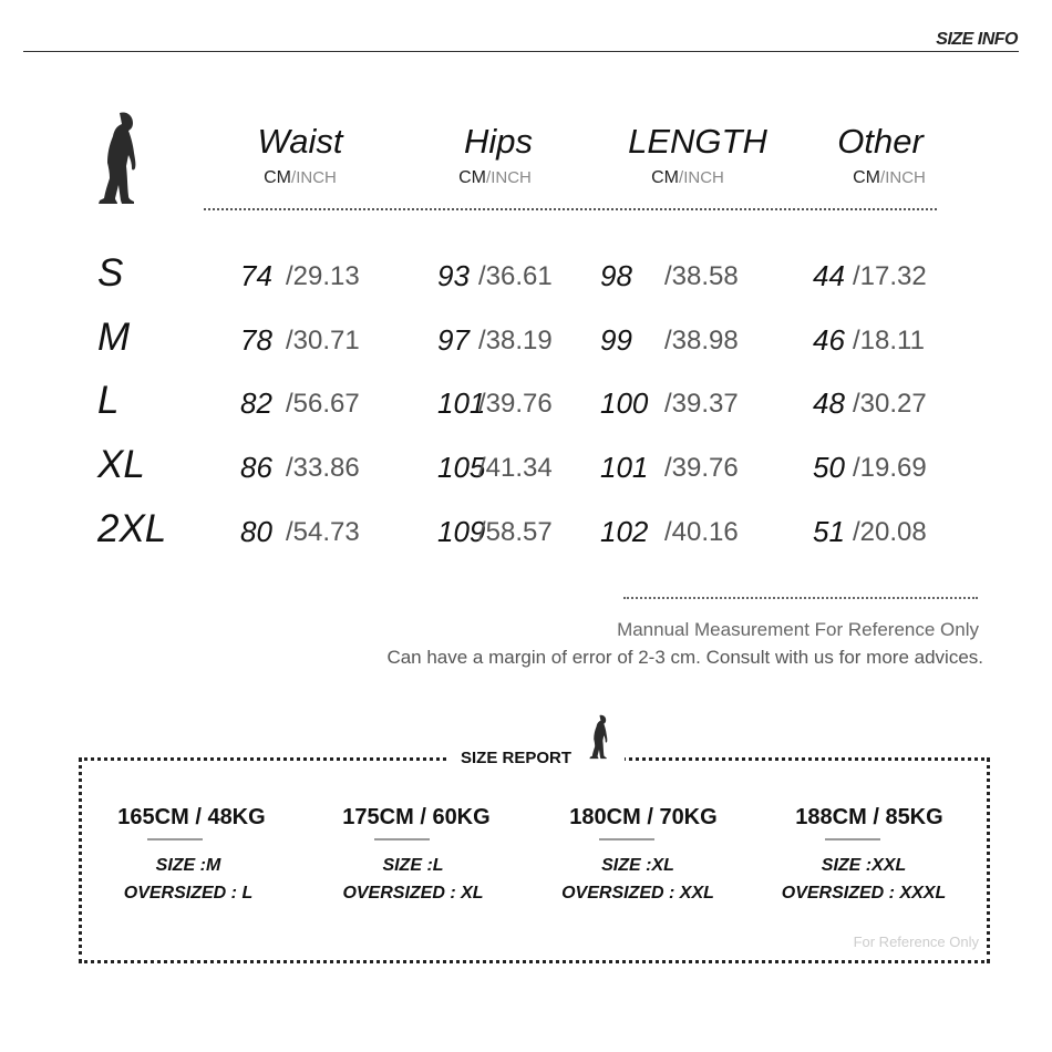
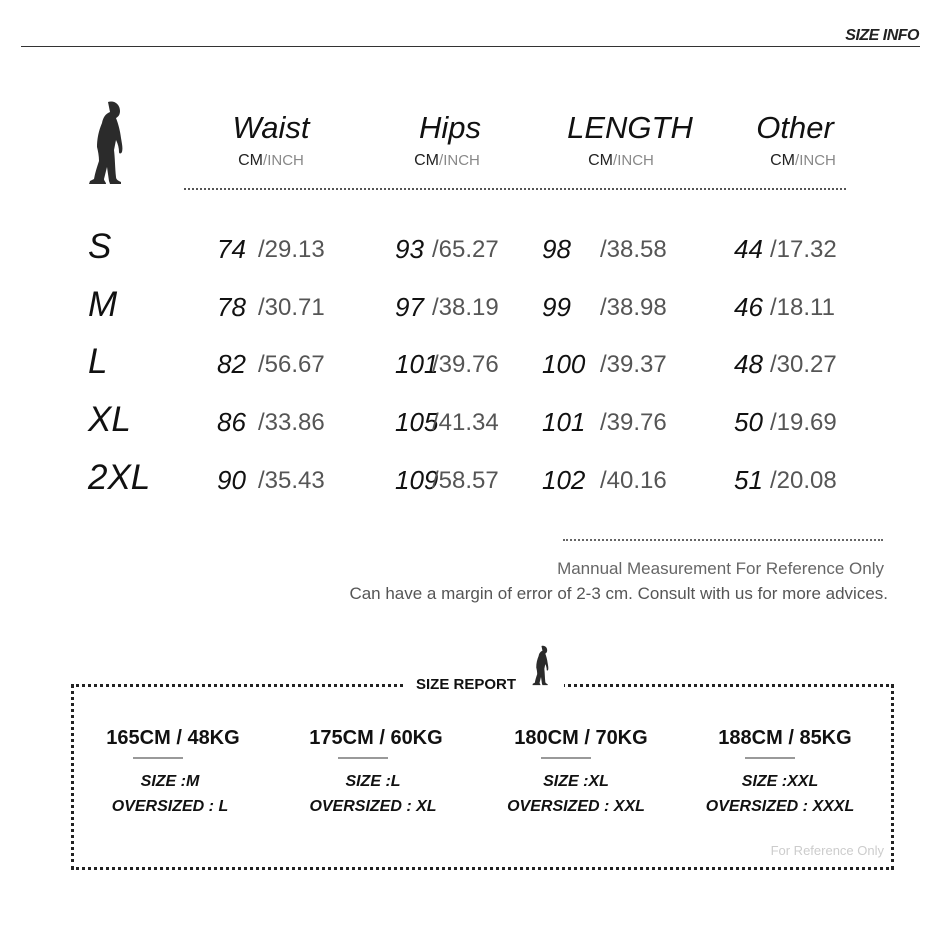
  SIZE INFO
  Waist
  CM/INCH
  Hips
  CM/INCH
  LENGTH
  CM/INCH
  Other
  CM/INCH
  S
  74
  /29.13
  93
- /36.61
+ /65.27
  98
  /38.58
  44
  /17.32
  M
  78
  /30.71
  97
  /38.19
  99
  /38.98
  46
  /18.11
  L
  82
  /56.67
  101
  /39.76
  100
  /39.37
  48
  /30.27
  XL
  86
  /33.86
  105
  /41.34
  101
  /39.76
  50
  /19.69
  2XL
- 80
+ 90
- /54.73
+ /35.43
  109
  /58.57
  102
  /40.16
  51
  /20.08
  Mannual Measurement For Reference Only
  Can have a margin of error of 2-3 cm. Consult with us for more advices.
  SIZE REPORT
  165CM / 48KG
  SIZE :M
  OVERSIZED : L
  175CM / 60KG
  SIZE :L
  OVERSIZED : XL
  180CM / 70KG
  SIZE :XL
  OVERSIZED : XXL
  188CM / 85KG
  SIZE :XXL
  OVERSIZED : XXXL
  For Reference Only
